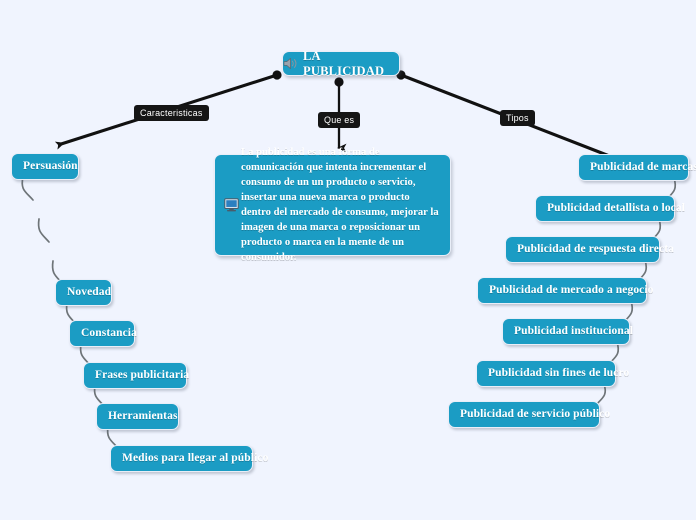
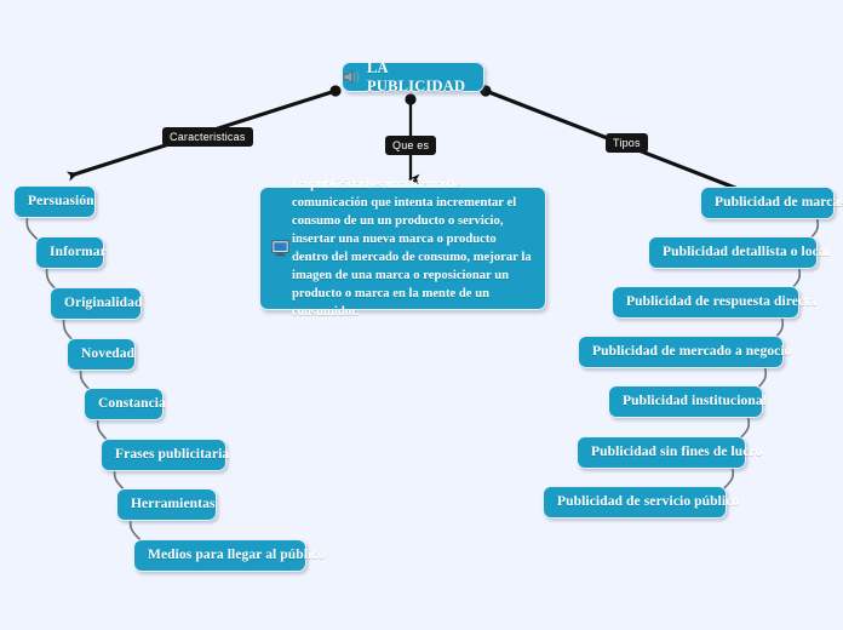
  LA PUBLICIDAD
  Caracteristicas
  Que es
  Tipos
  La publicidad es una forma de comunicación que intenta incrementar el consumo de un un producto o servicio, insertar una nueva marca o producto dentro del mercado de consumo, mejorar la imagen de una marca o reposicionar un producto o marca en la mente de un consumidor.
  Persuasión
+ Informar
+ Originalidad
  Novedad
  Constancia
  Frases publicitaria
  Herramientas
  Medios para llegar al público
  Publicidad de marca
  Publicidad detallista o local
  Publicidad de respuesta directa
  Publicidad de mercado a negocio
  Publicidad institucional
  Publicidad sin fines de lucro
  Publicidad de servicio público
